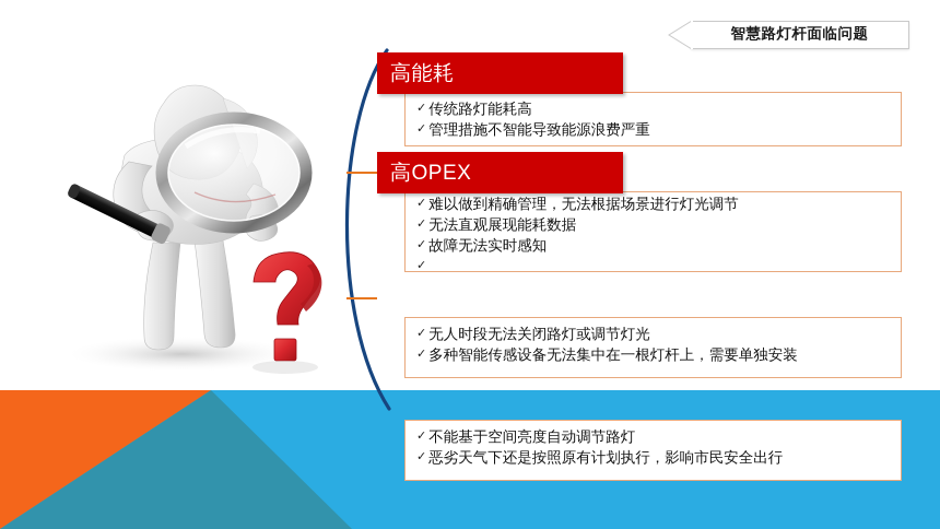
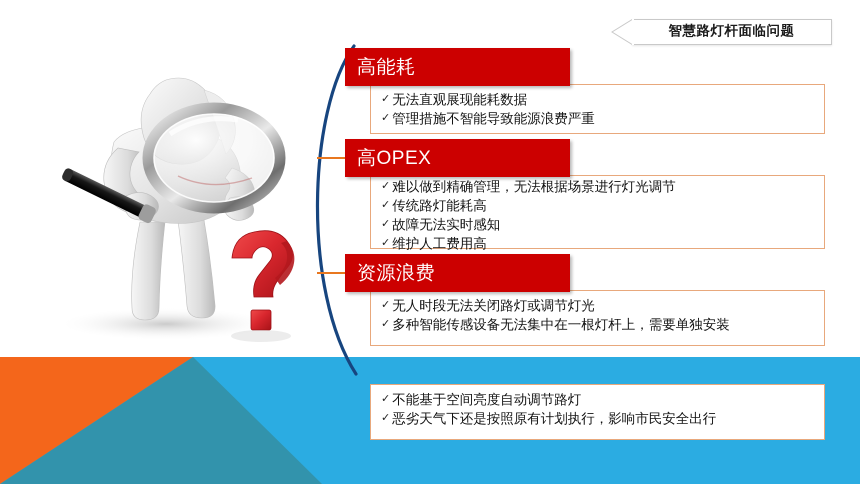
  智慧路灯杆面临问题
  高能耗
  ✓
- 传统路灯能耗高
+ 无法直观展现能耗数据
  ✓
  管理措施不智能导致能源浪费严重
  高OPEX
  ✓
  难以做到精确管理，无法根据场景进行灯光调节
  ✓
- 无法直观展现能耗数据
+ 传统路灯能耗高
  ✓
  故障无法实时感知
  ✓
+ 维护人工费用高
+ 资源浪费
  ✓
  无人时段无法关闭路灯或调节灯光
  ✓
  多种智能传感设备无法集中在一根灯杆上，需要单独安装
  ✓
  不能基于空间亮度自动调节路灯
  ✓
  恶劣天气下还是按照原有计划执行，影响市民安全出行
